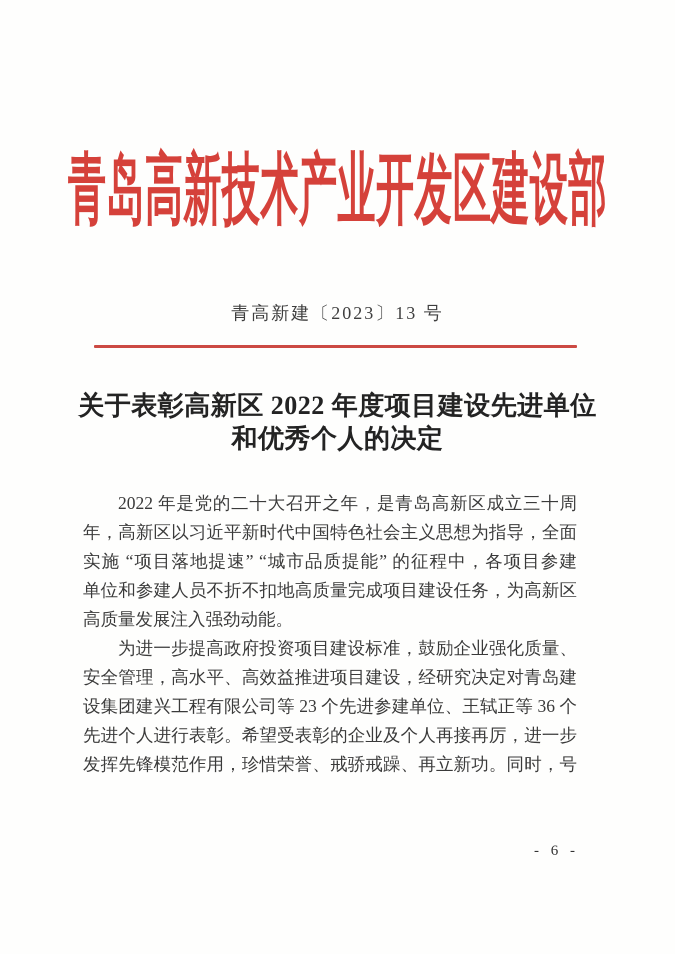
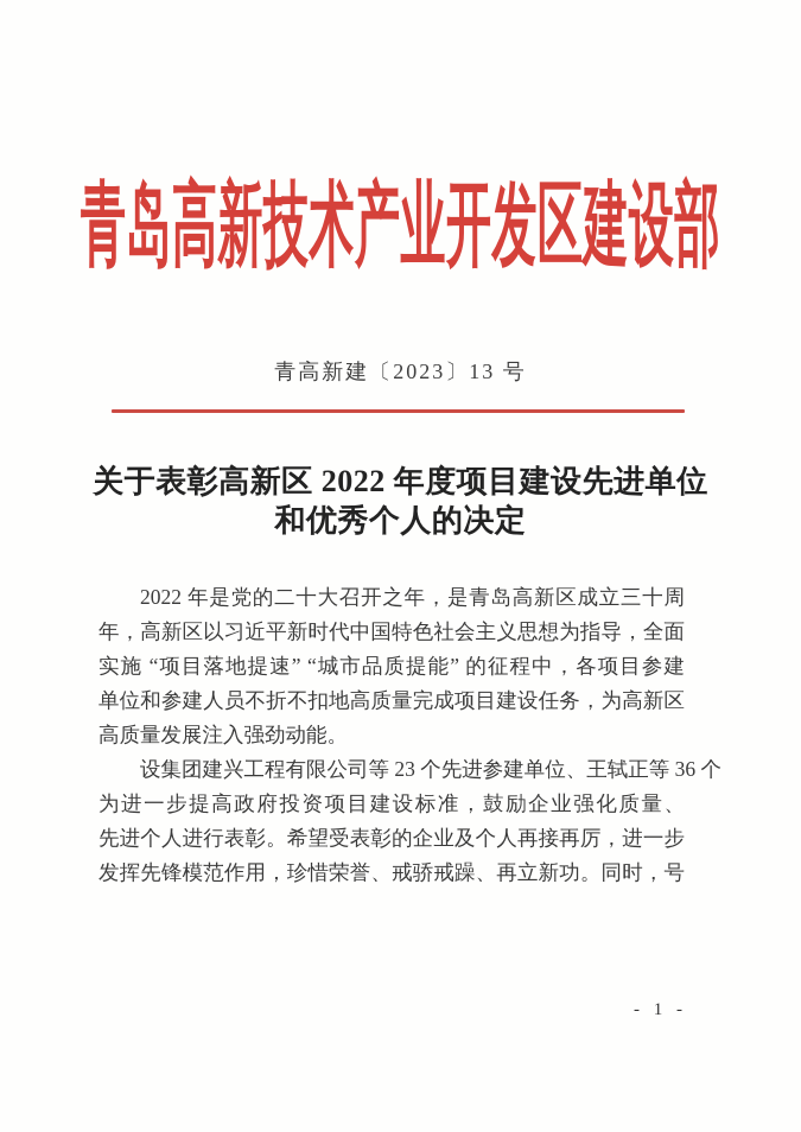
  青岛高新技术产业开发区建设部
  青高新建〔2023〕13 号
  关于表彰高新区 2022 年度项目建设先进单位
  和优秀个人的决定
  2022 年是党的二十大召开之年，是青岛高新区成立三十周
  年，高新区以习近平新时代中国特色社会主义思想为指导，全面
  实施 “项目落地提速” “城市品质提能” 的征程中，各项目参建
  单位和参建人员不折不扣地高质量完成项目建设任务，为高新区
  高质量发展注入强劲动能。
- 为进一步提高政府投资项目建设标准，鼓励企业强化质量、
+ 设集团建兴工程有限公司等 23 个先进参建单位、王轼正等 36 个
- 安全管理，高水平、高效益推进项目建设，经研究决定对青岛建
- 设集团建兴工程有限公司等 23 个先进参建单位、王轼正等 36 个
+ 为进一步提高政府投资项目建设标准，鼓励企业强化质量、
  先进个人进行表彰。希望受表彰的企业及个人再接再厉，进一步
  发挥先锋模范作用，珍惜荣誉、戒骄戒躁、再立新功。同时，号
- - 6 -
+ - 1 -
